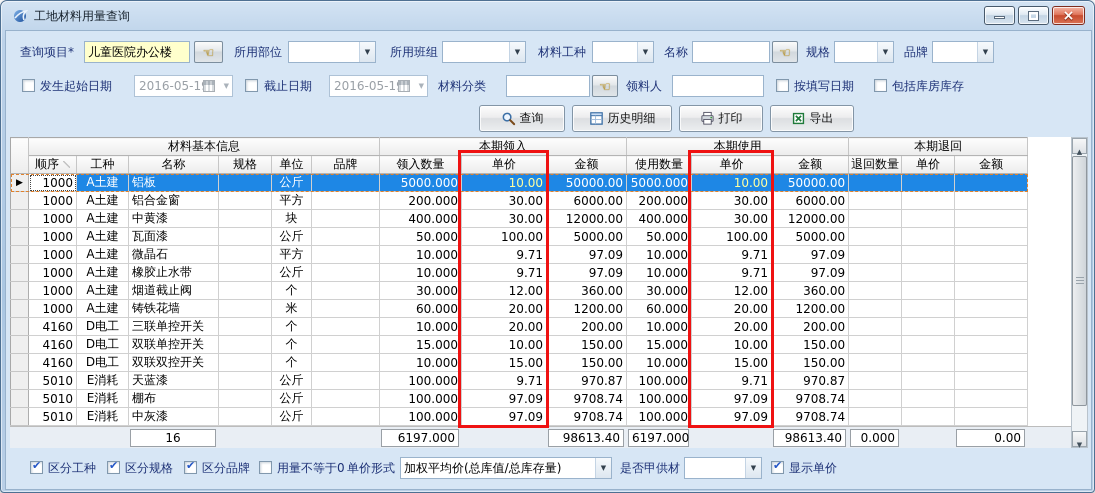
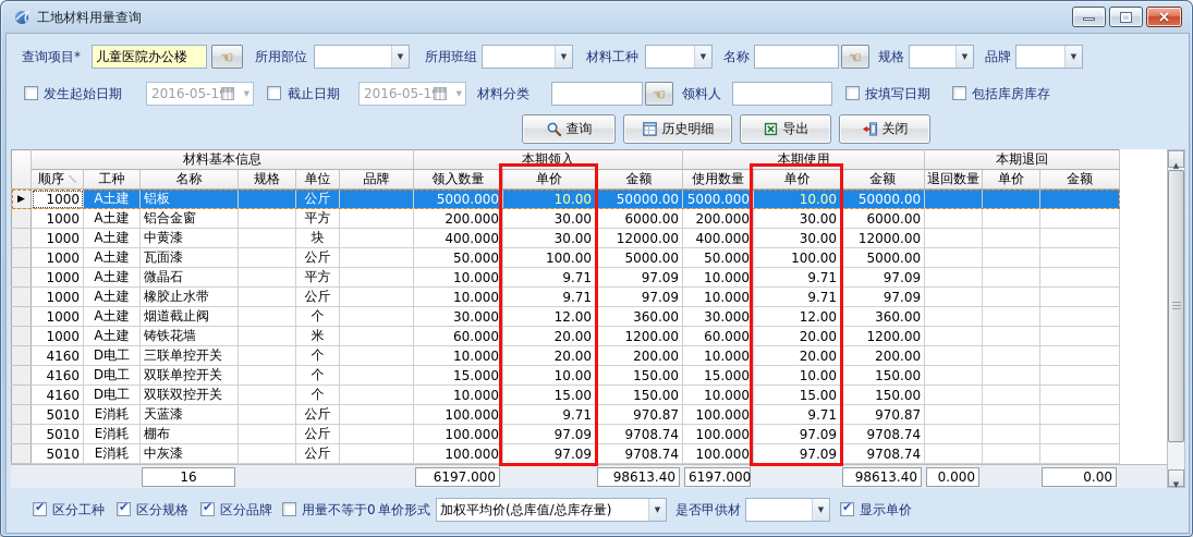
  工地材料用量查询
  ×
  查询项目*
  儿童医院办公楼
  ☜
  所用部位
  ▼
  所用班组
  ▼
  材料工种
  ▼
  名称
  ☜
  规格
  ▼
  品牌
  ▼
  发生起始日期
  2016-05-1
  ▼
  截止日期
  2016-05-1
  ▼
  材料分类
  ☜
  领料人
  按填写日期
  包括库房库存
  查询
  历史明细
- 打印
  导出
+ 关闭
  	材料基本信息	本期领入	本期使用	本期退回
  顺序	工种	名称	规格	单位	品牌	领入数量	单价	金额	使用数量	单价	金额	退回数量	单价	金额
  ▶	1000	A土建	铝板		公斤		5000.000	10.00	50000.00	5000.000	10.00	50000.00
  	1000	A土建	铝合金窗		平方		200.000	30.00	6000.00	200.000	30.00	6000.00
  	1000	A土建	中黄漆		块		400.000	30.00	12000.00	400.000	30.00	12000.00
  	1000	A土建	瓦面漆		公斤		50.000	100.00	5000.00	50.000	100.00	5000.00
  	1000	A土建	微晶石		平方		10.000	9.71	97.09	10.000	9.71	97.09
  	1000	A土建	橡胶止水带		公斤		10.000	9.71	97.09	10.000	9.71	97.09
  	1000	A土建	烟道截止阀		个		30.000	12.00	360.00	30.000	12.00	360.00
  	1000	A土建	铸铁花墙		米		60.000	20.00	1200.00	60.000	20.00	1200.00
  	4160	D电工	三联单控开关		个		10.000	20.00	200.00	10.000	20.00	200.00
  	4160	D电工	双联单控开关		个		15.000	10.00	150.00	15.000	10.00	150.00
  	4160	D电工	双联双控开关		个		10.000	15.00	150.00	10.000	15.00	150.00
  	5010	E消耗	天蓝漆		公斤		100.000	9.71	970.87	100.000	9.71	970.87
  	5010	E消耗	棚布		公斤		100.000	97.09	9708.74	100.000	97.09	9708.74
  	5010	E消耗	中灰漆		公斤		100.000	97.09	9708.74	100.000	97.09	9708.74
  16
  6197.000
  98613.40
  6197.000
  98613.40
  0.000
  0.00
  ▲
  ▼
  区分工种
  区分规格
  区分品牌
  用量不等于0
  单价形式
  加权平均价(总库值/总库存量)
  ▼
  是否甲供材
  ▼
  显示单价
